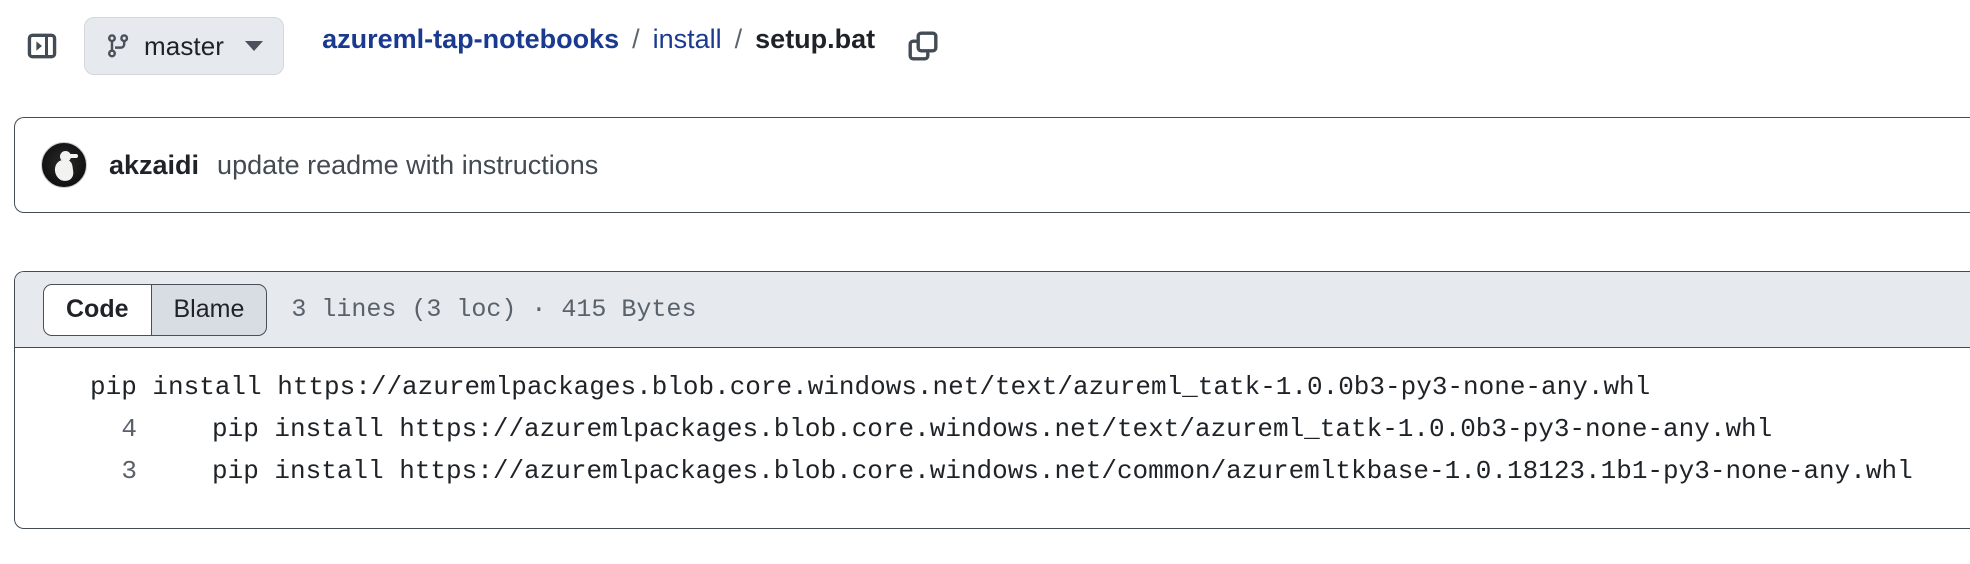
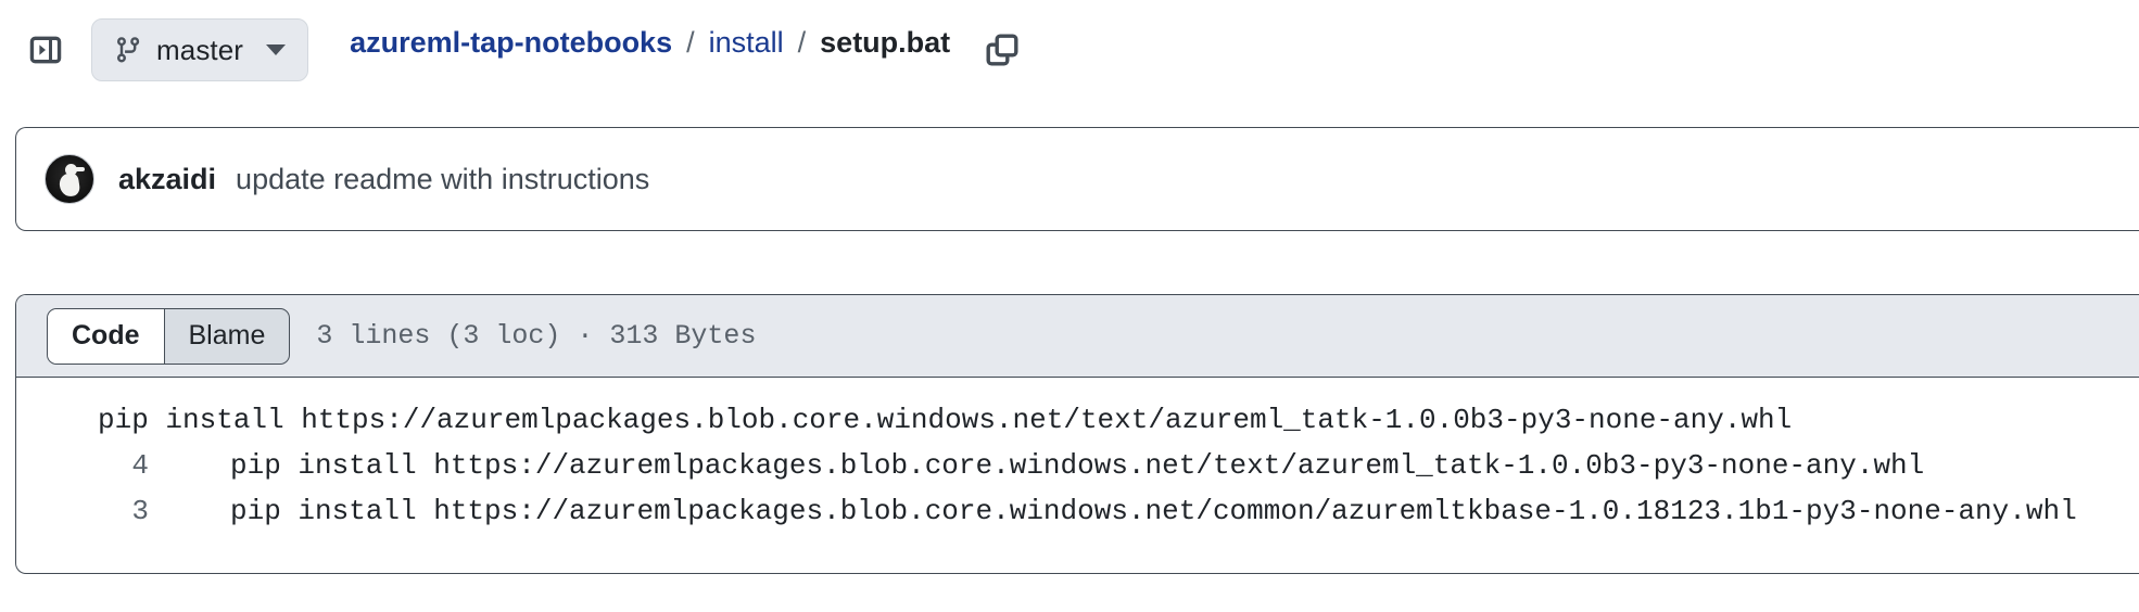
  master
  azureml-tap-notebooks
  /
  install
  /
  setup.bat
  akzaidi
  update readme with instructions
  Code
  Blame
- 3 lines (3 loc) · 415 Bytes
+ 3 lines (3 loc) · 313 Bytes
  pip install https://azuremlpackages.blob.core.windows.net/text/azureml_tatk-1.0.0b3-py3-none-any.whl
  4
  pip install https://azuremlpackages.blob.core.windows.net/text/azureml_tatk-1.0.0b3-py3-none-any.whl
  3
  pip install https://azuremlpackages.blob.core.windows.net/common/azuremltkbase-1.0.18123.1b1-py3-none-any.whl
